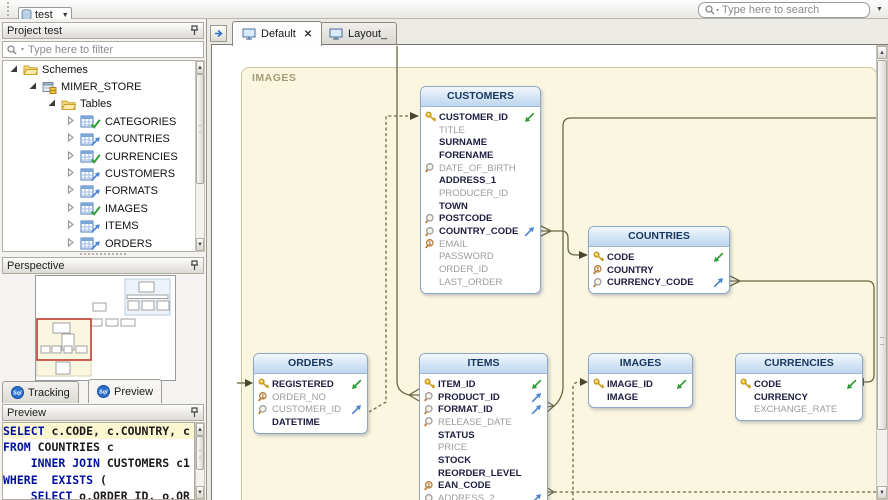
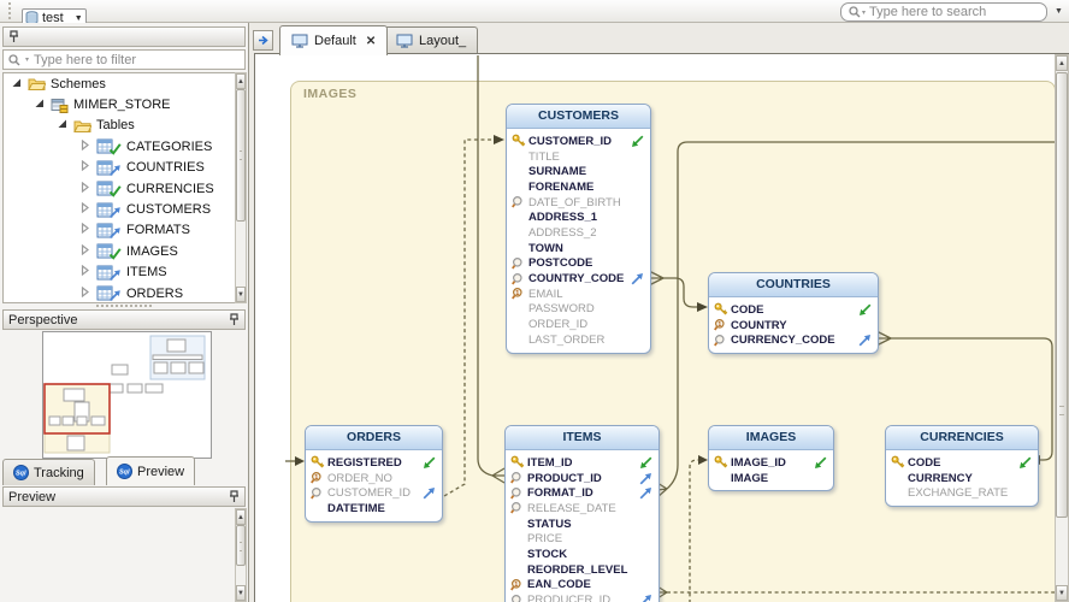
  test
  Type here to search
- Project test
  Type here to filter
  Schemes
  MIMER_STORE
  Tables
  CATEGORIES
  COUNTRIES
  CURRENCIES
  CUSTOMERS
  FORMATS
  IMAGES
  ITEMS
  ORDERS
  Perspective
  Tracking
  Preview
  Preview
- SELECT c.CODE, c.COUNTRY, c
- FROM COUNTRIES c
- INNER JOIN CUSTOMERS c1
- WHERE EXISTS (
- SELECT o.ORDER_ID, o.OR
  Default
  ✕
  Layout_
  IMAGES
  CUSTOMERS
  CUSTOMER_ID
  TITLE
  SURNAME
  FORENAME
  DATE_OF_BIRTH
  ADDRESS_1
- PRODUCER_ID
+ ADDRESS_2
  TOWN
  POSTCODE
  COUNTRY_CODE
  EMAIL
  PASSWORD
  ORDER_ID
  LAST_ORDER
  COUNTRIES
  CODE
  COUNTRY
  CURRENCY_CODE
  ORDERS
  REGISTERED
  ORDER_NO
  CUSTOMER_ID
  DATETIME
  ITEMS
  ITEM_ID
  PRODUCT_ID
  FORMAT_ID
  RELEASE_DATE
  STATUS
  PRICE
  STOCK
  REORDER_LEVEL
  EAN_CODE
- ADDRESS_2
+ PRODUCER_ID
  IMAGES
  IMAGE_ID
  IMAGE
  CURRENCIES
  CODE
  CURRENCY
  EXCHANGE_RATE
